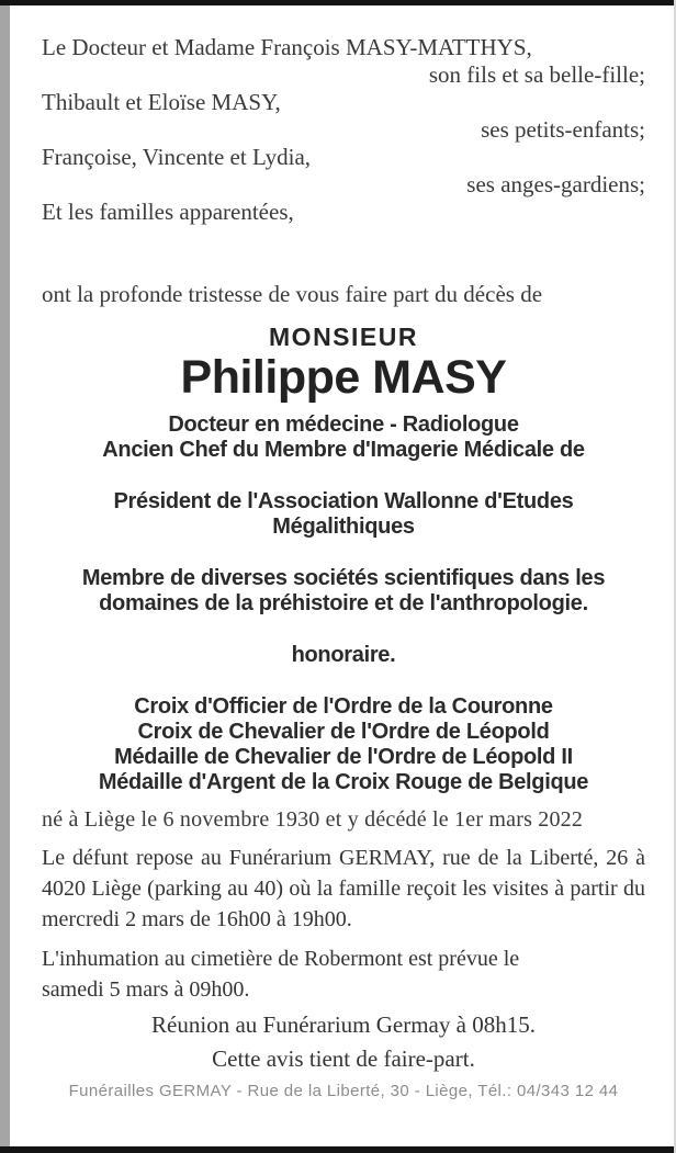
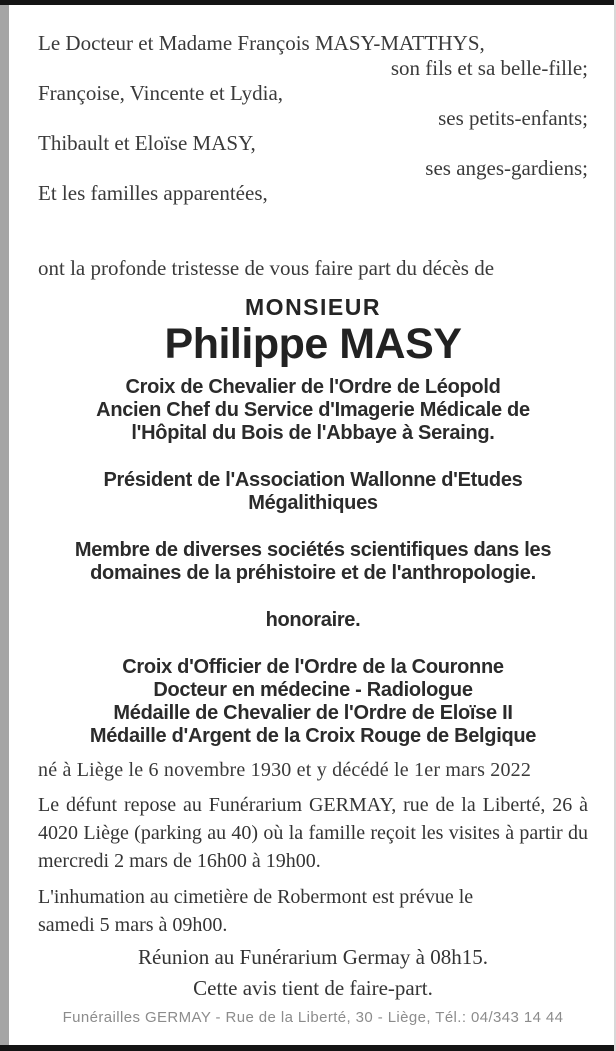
  Le Docteur et Madame François MASY-MATTHYS,
  son fils et sa belle-fille;
- Thibault et Eloïse MASY,
+ Françoise, Vincente et Lydia,
  ses petits-enfants;
- Françoise, Vincente et Lydia,
+ Thibault et Eloïse MASY,
  ses anges-gardiens;
  Et les familles apparentées,
  ont la profonde tristesse de vous faire part du décès de
  MONSIEUR
  Philippe MASY
- Docteur en médecine - Radiologue
+ Croix de Chevalier de l'Ordre de Léopold
- Ancien Chef du Membre d'Imagerie Médicale de
+ Ancien Chef du Service d'Imagerie Médicale de
+ l'Hôpital du Bois de l'Abbaye à Seraing.
  Président de l'Association Wallonne d'Etudes
  Mégalithiques
  Membre de diverses sociétés scientifiques dans les
  domaines de la préhistoire et de l'anthropologie.
  honoraire.
  Croix d'Officier de l'Ordre de la Couronne
- Croix de Chevalier de l'Ordre de Léopold
+ Docteur en médecine - Radiologue
- Médaille de Chevalier de l'Ordre de Léopold II
+ Médaille de Chevalier de l'Ordre de Eloïse II
  Médaille d'Argent de la Croix Rouge de Belgique
  né à Liège le 6 novembre 1930 et y décédé le 1er mars 2022
  Le défunt repose au Funérarium GERMAY, rue de la Liberté, 26 à 4020 Liège (parking au 40) où la famille reçoit les visites à partir du mercredi 2 mars de 16h00 à 19h00.
  L'inhumation au cimetière de Robermont est prévue le
  samedi 5 mars à 09h00.
  Réunion au Funérarium Germay à 08h15.
  Cette avis tient de faire-part.
- Funérailles GERMAY - Rue de la Liberté, 30 - Liège, Tél.: 04/343 12 44
+ Funérailles GERMAY - Rue de la Liberté, 30 - Liège, Tél.: 04/343 14 44
